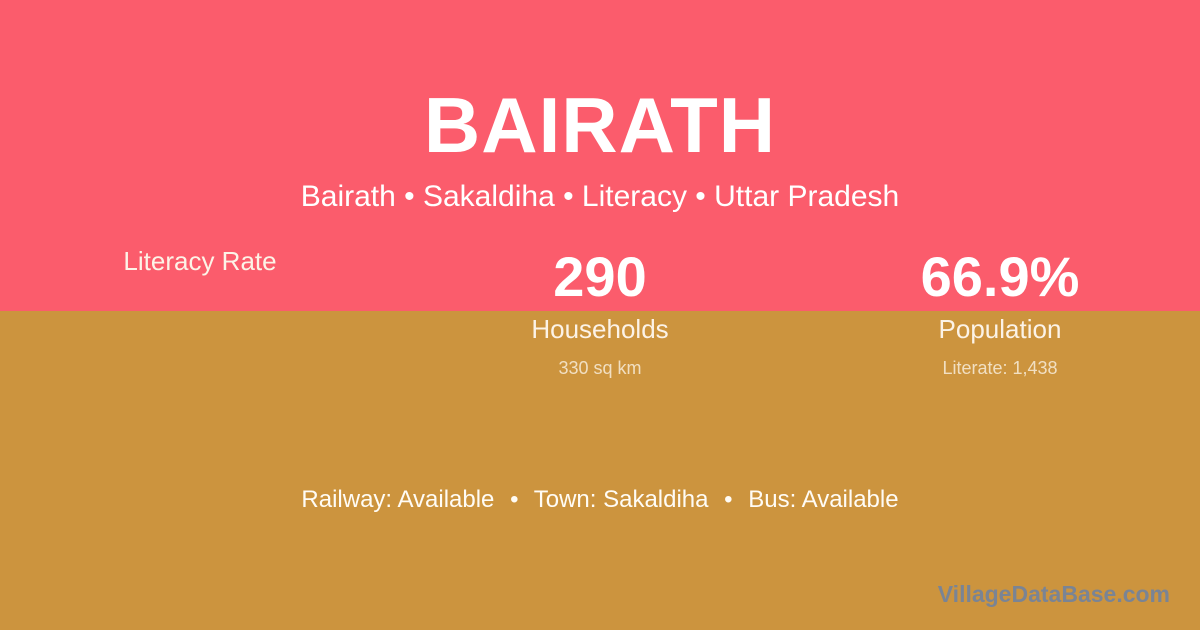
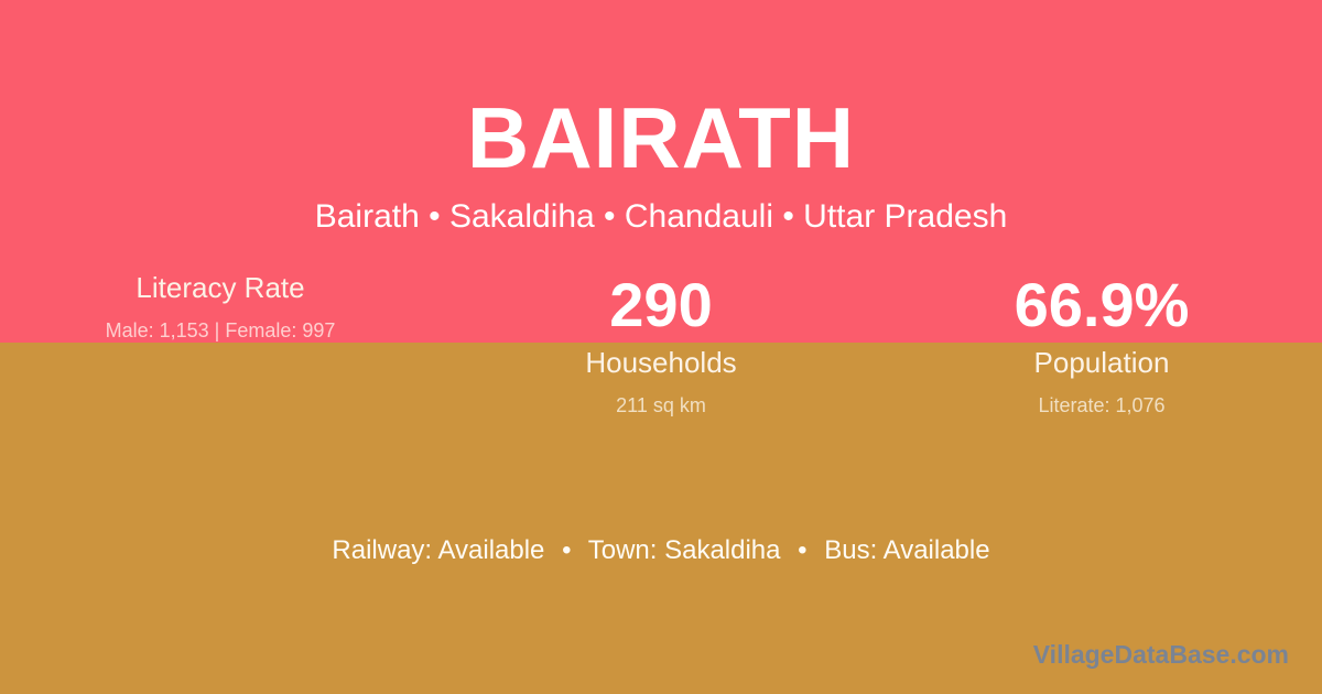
  BAIRATH
- Bairath • Sakaldiha • Literacy • Uttar Pradesh
+ Bairath • Sakaldiha • Chandauli • Uttar Pradesh
  Literacy Rate
+ Male: 1,153 | Female: 997
  290
  Households
- 330 sq km
+ 211 sq km
  66.9%
  Population
- Literate: 1,438
+ Literate: 1,076
  Railway: Available • Town: Sakaldiha • Bus: Available
  VillageDataBase.com
